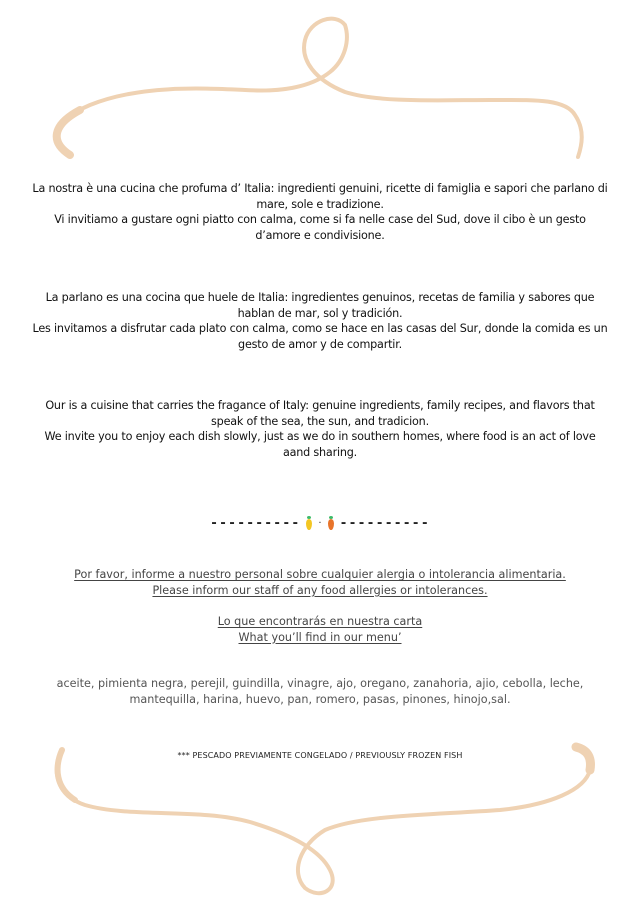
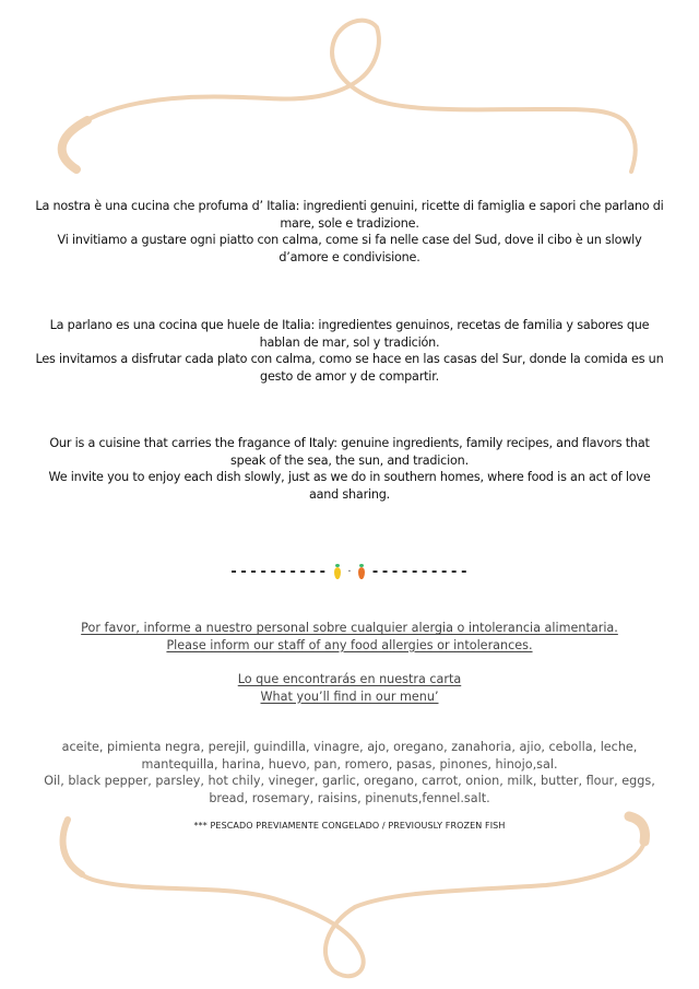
  La nostra è una cucina che profuma d’ Italia: ingredienti genuini, ricette di famiglia e sapori che parlano di mare, sole e tradizione.
- Vi invitiamo a gustare ogni piatto con calma, come si fa nelle case del Sud, dove il cibo è un gesto d’amore e condivisione.
+ Vi invitiamo a gustare ogni piatto con calma, come si fa nelle case del Sud, dove il cibo è un slowly d’amore e condivisione.
  La parlano es una cocina que huele de Italia: ingredientes genuinos, recetas de familia y sabores que hablan de mar, sol y tradición.
  Les invitamos a disfrutar cada plato con calma, como se hace en las casas del Sur, donde la comida es un gesto de amor y de compartir.
  Our is a cuisine that carries the fragance of Italy: genuine ingredients, family recipes, and flavors that speak of the sea, the sun, and tradicion.
  We invite you to enjoy each dish slowly, just as we do in southern homes, where food is an act of love aand sharing.
  ----------
  ·
  ----------
  Por favor, informe a nuestro personal sobre cualquier alergia o intolerancia alimentaria.
  Please inform our staff of any food allergies or intolerances.
  Lo que encontrarás en nuestra carta
  What you’ll find in our menu’
  aceite, pimienta negra, perejil, guindilla, vinagre, ajo, oregano, zanahoria, ajio, cebolla, leche, mantequilla, harina, huevo, pan, romero, pasas, pinones, hinojo,sal.
+ Oil, black pepper, parsley, hot chily, vineger, garlic, oregano, carrot, onion, milk, butter, flour, eggs, bread, rosemary, raisins, pinenuts,fennel.salt.
  *** PESCADO PREVIAMENTE CONGELADO / PREVIOUSLY FROZEN FISH
